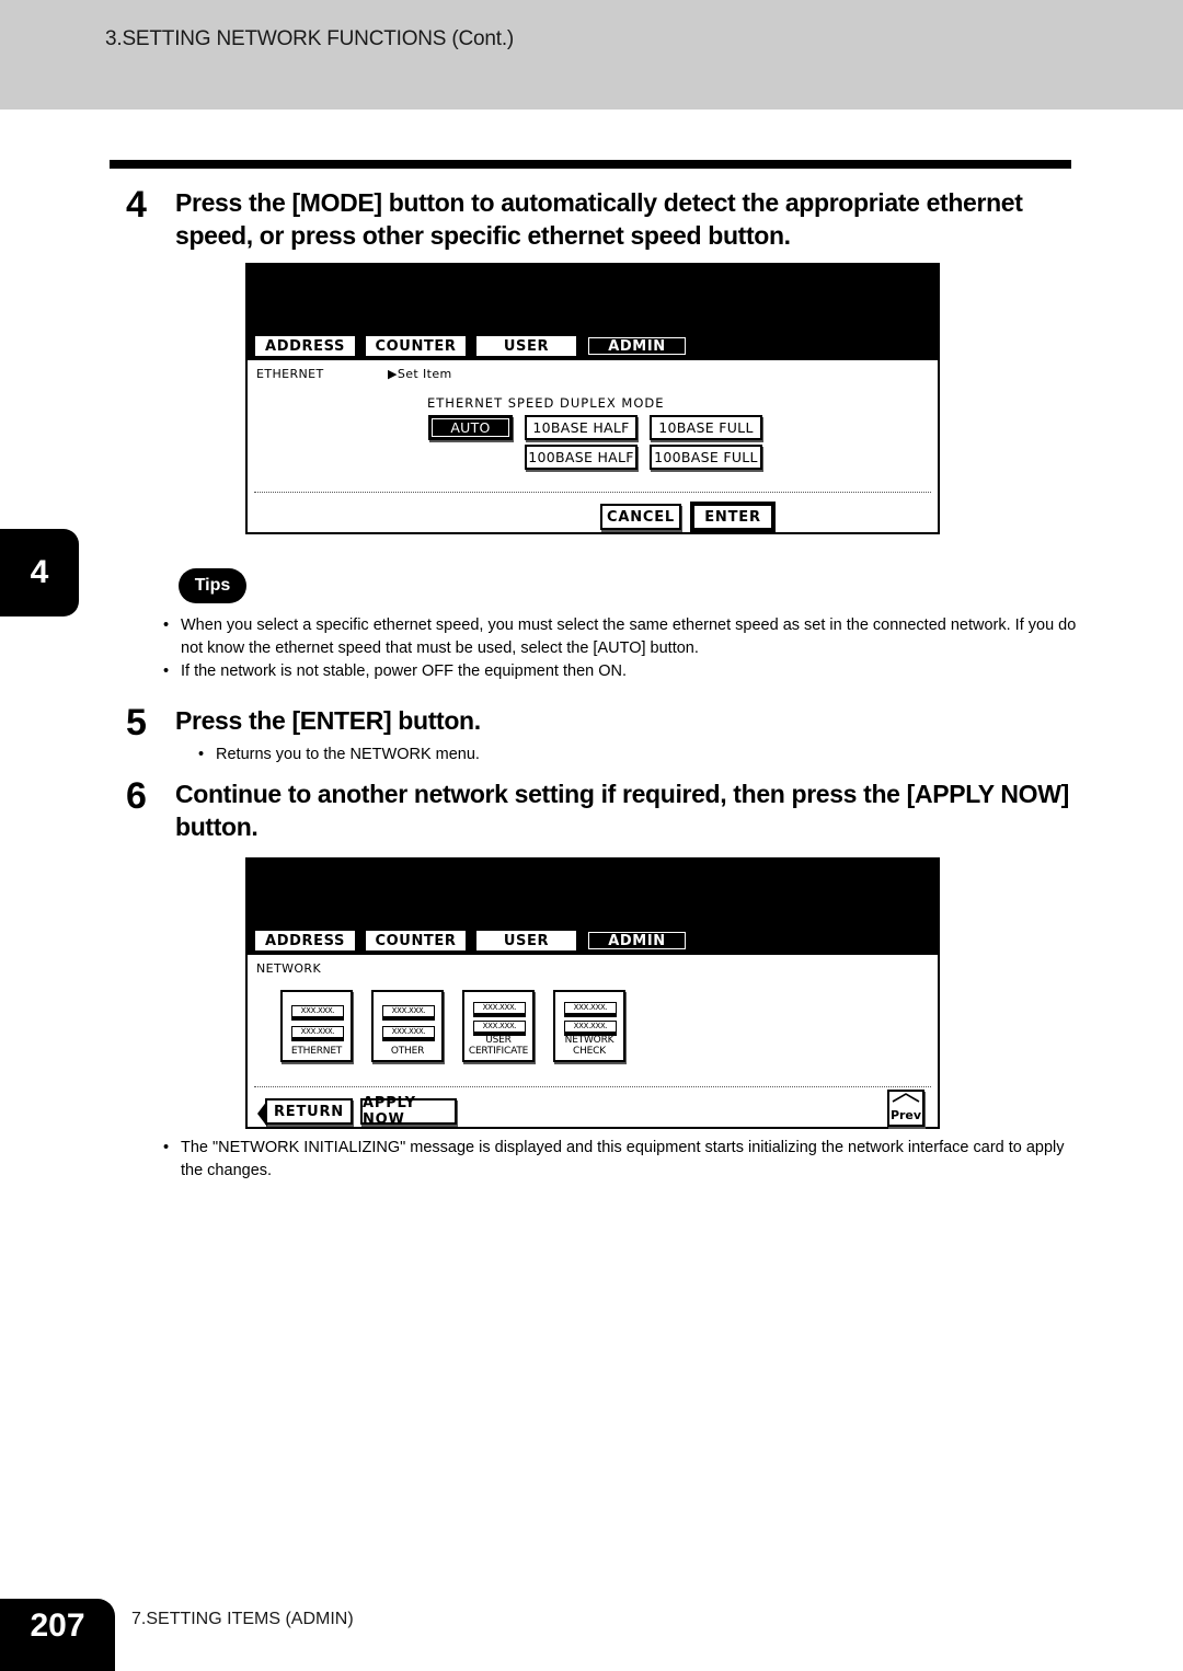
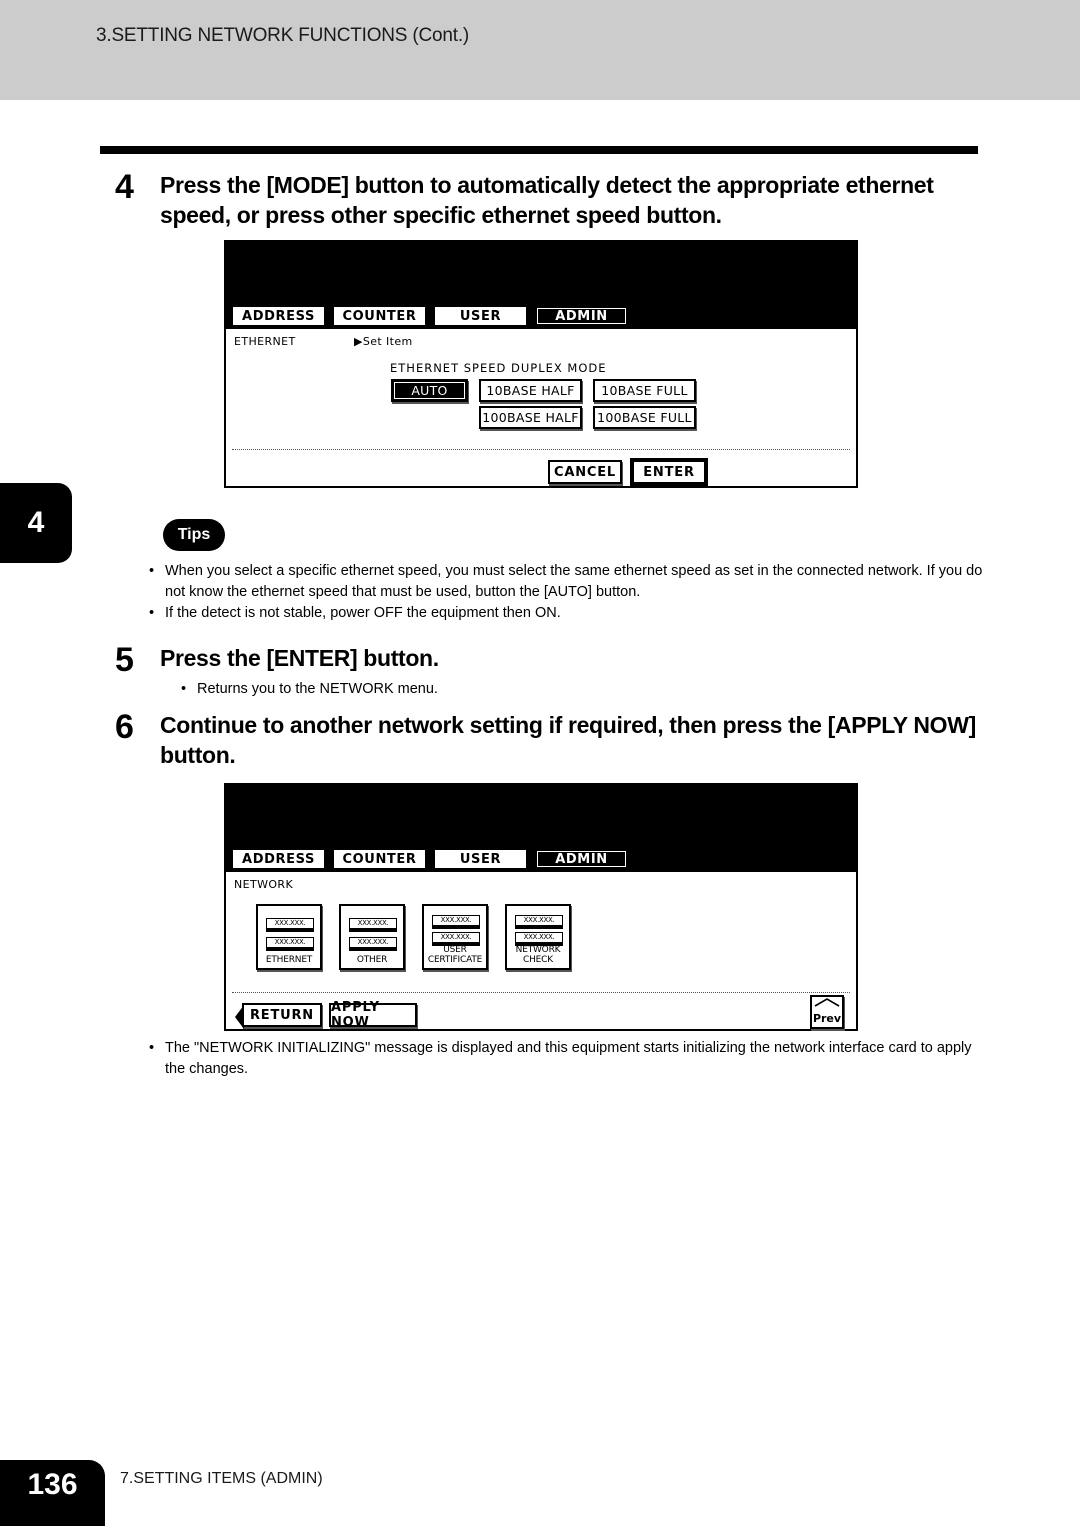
  3.SETTING NETWORK FUNCTIONS (Cont.)
  4
  4
  Press the [MODE] button to automatically detect the appropriate ethernet speed, or press other specific ethernet speed button.
  ADDRESS
  COUNTER
  USER
  ADMIN
  ETHERNET
  ▶Set Item
  ETHERNET SPEED DUPLEX MODE
  AUTO
  10BASE HALF
  10BASE FULL
  100BASE HALF
  100BASE FULL
  CANCEL
  ENTER
  Tips
  •
- When you select a specific ethernet speed, you must select the same ethernet speed as set in the connected network. If you do not know the ethernet speed that must be used, select the [AUTO] button.
+ When you select a specific ethernet speed, you must select the same ethernet speed as set in the connected network. If you do not know the ethernet speed that must be used, button the [AUTO] button.
  •
- If the network is not stable, power OFF the equipment then ON.
+ If the detect is not stable, power OFF the equipment then ON.
  5
  Press the [ENTER] button.
  •
  Returns you to the NETWORK menu.
  6
  Continue to another network setting if required, then press the [APPLY NOW] button.
  ADDRESS
  COUNTER
  USER
  ADMIN
  NETWORK
  XXX.XXX.
  XXX.XXX.
  ETHERNET
  XXX.XXX.
  XXX.XXX.
  OTHER
  XXX.XXX.
  XXX.XXX.
  USER
  CERTIFICATE
  XXX.XXX.
  XXX.XXX.
  NETWORK
  CHECK
  RETURN
  APPLY NOW
  Prev
  •
  The "NETWORK INITIALIZING" message is displayed and this equipment starts initializing the network interface card to apply the changes.
- 207
+ 136
  7.SETTING ITEMS (ADMIN)
